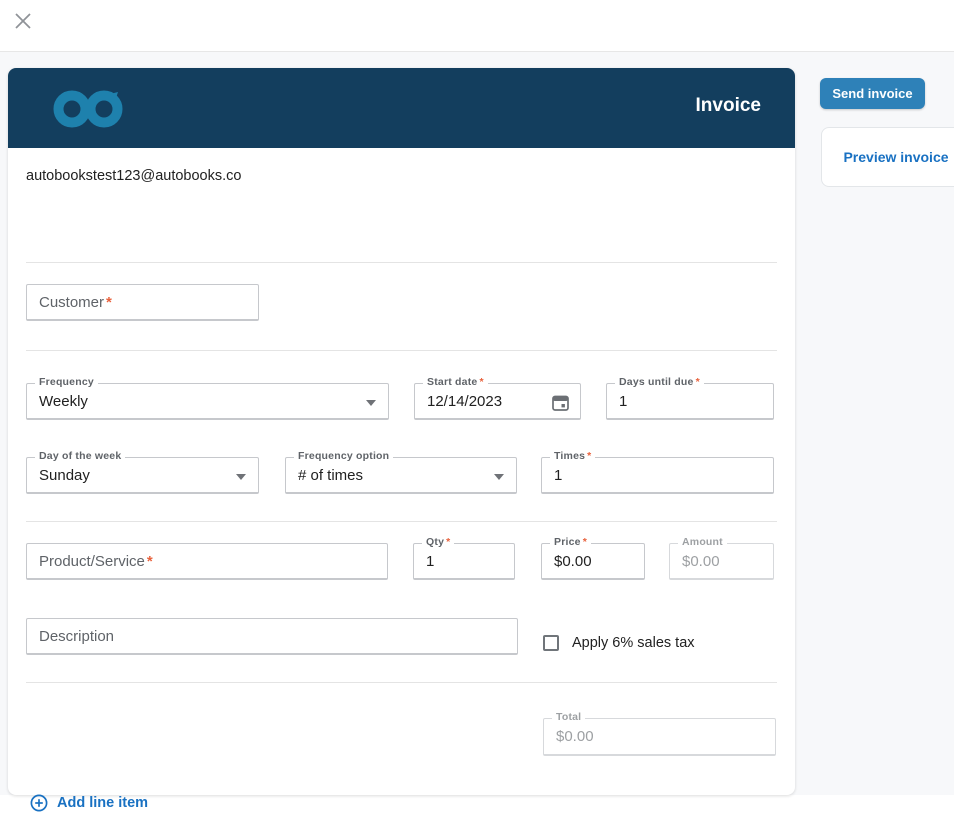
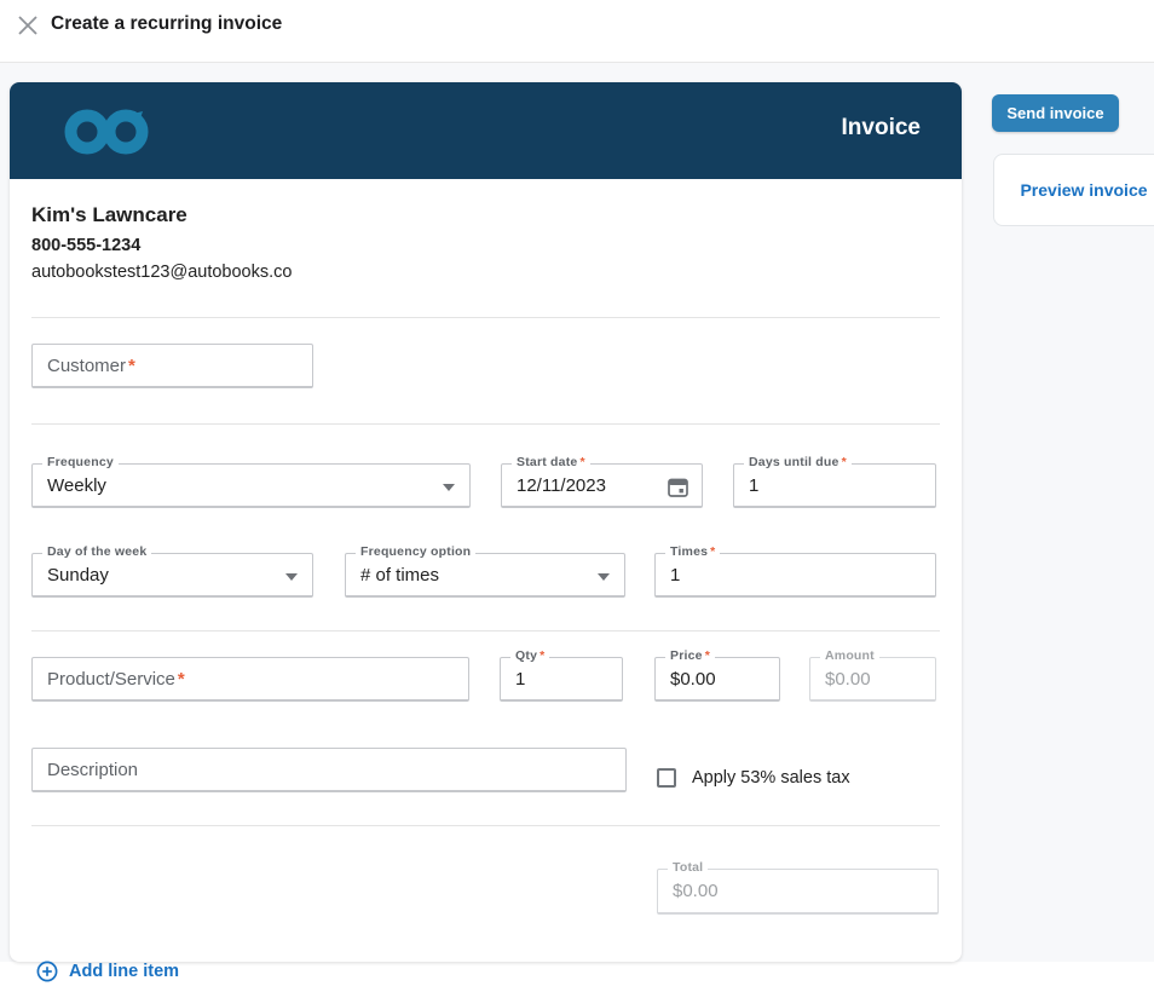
+ Create a recurring invoice
  Invoice
+ Kim's Lawncare
+ 800-555-1234
  autobookstest123@autobooks.co
  Customer*
  Frequency
  Weekly
  Start date *
- 12/14/2023
+ 12/11/2023
  Days until due *
  1
  Day of the week
  Sunday
  Frequency option
  # of times
  Times *
  1
  Product/Service*
  Qty *
  1
  Price *
  $0.00
  Amount
  $0.00
  Description
- Apply 6% sales tax
+ Apply 53% sales tax
  Add line item
  Total
  $0.00
  Send invoice
  Preview invoice
